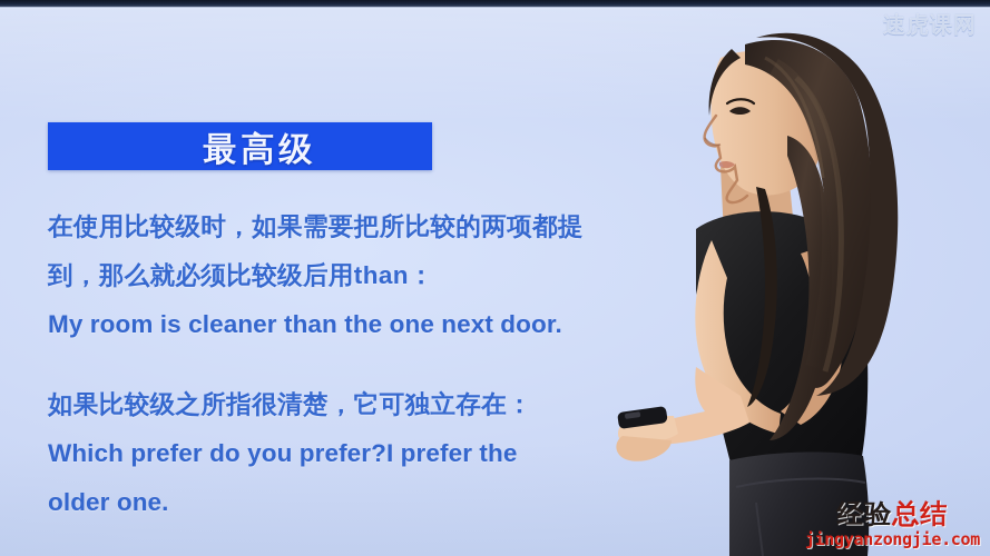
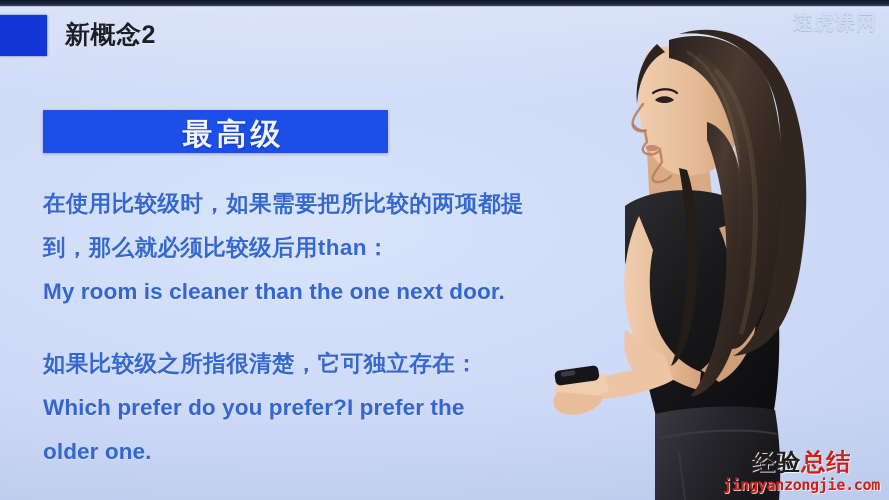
+ 新概念2
  最高级
  在使用比较级时，如果需要把所比较的两项都提
  到，那么就必须比较级后用than：
  My room is cleaner than the one next door.
  如果比较级之所指很清楚，它可独立存在：
  Which prefer do you prefer?I prefer the
  older one.
  速虎课网
  经验总结
  jingyanzongjie.com
